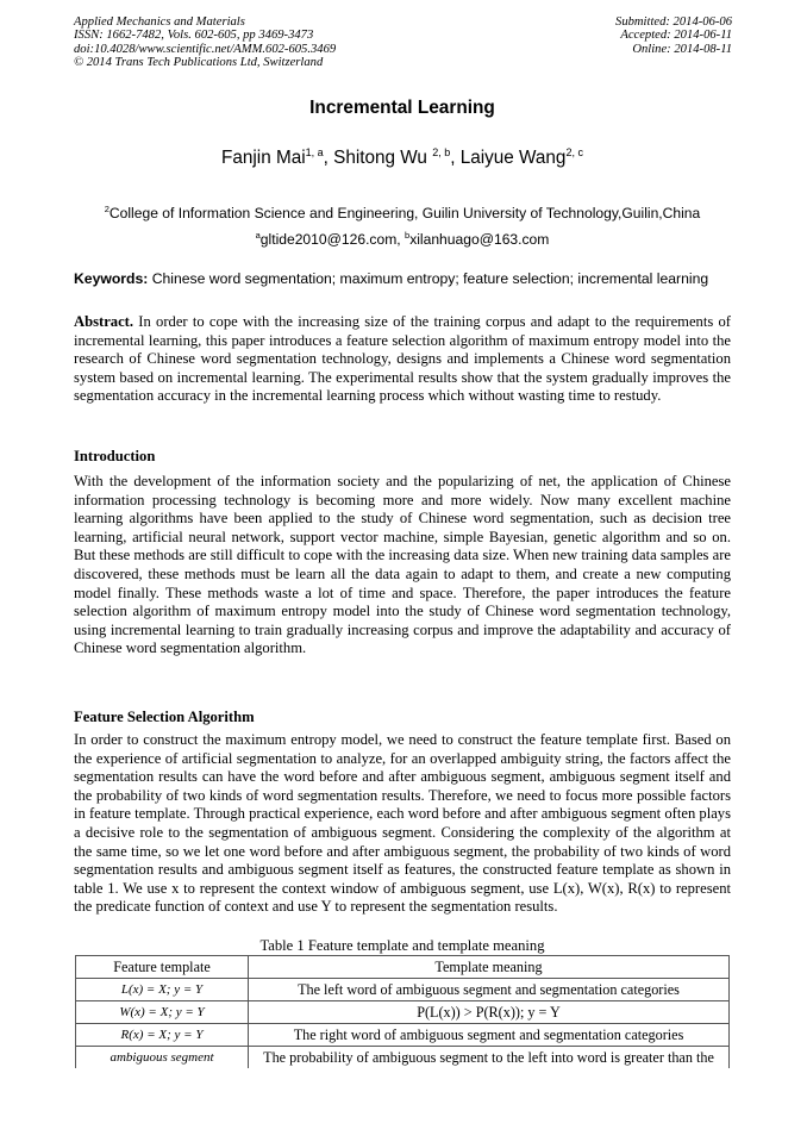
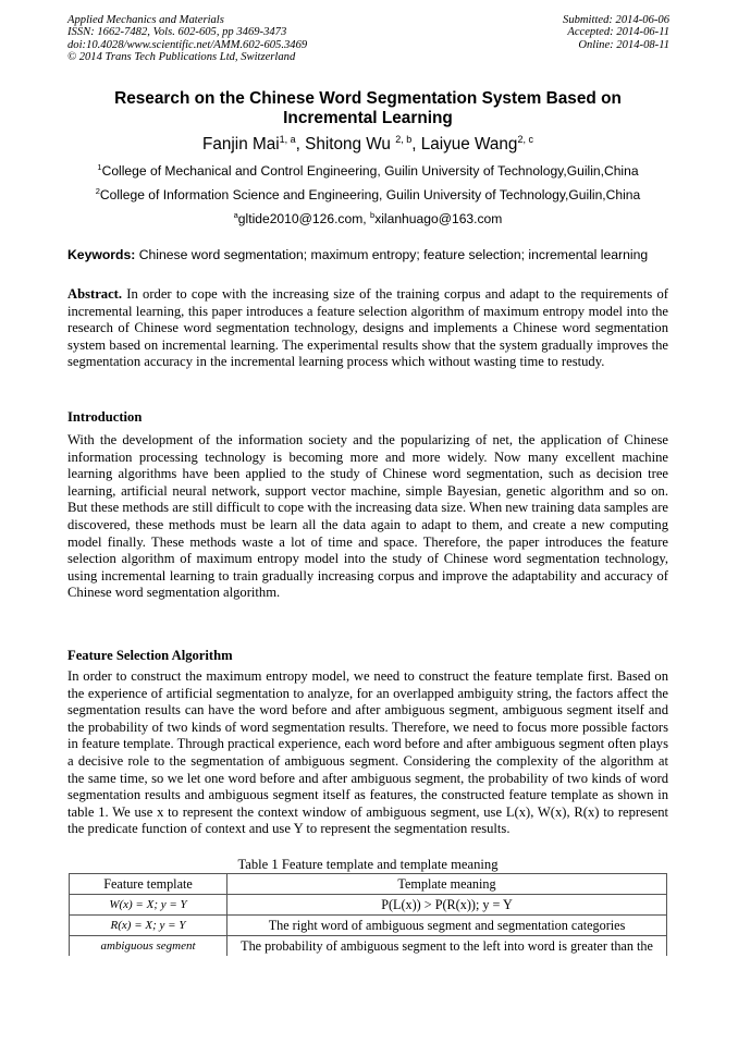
  Applied Mechanics and Materials
  ISSN: 1662-7482, Vols. 602-605, pp 3469-3473
  doi:10.4028/www.scientific.net/AMM.602-605.3469
  © 2014 Trans Tech Publications Ltd, Switzerland
  Submitted: 2014-06-06
  Accepted: 2014-06-11
  Online: 2014-08-11
+ Research on the Chinese Word Segmentation System Based on
  Incremental Learning
  Fanjin Mai1, a, Shitong Wu 2, b, Laiyue Wang2, c
+ 1College of Mechanical and Control Engineering, Guilin University of Technology,Guilin,China
  2College of Information Science and Engineering, Guilin University of Technology,Guilin,China
  agltide2010@126.com, bxilanhuago@163.com
  Keywords: Chinese word segmentation; maximum entropy; feature selection; incremental learning
  Abstract. In order to cope with the increasing size of the training corpus and adapt to the requirements of incremental learning, this paper introduces a feature selection algorithm of maximum entropy model into the research of Chinese word segmentation technology, designs and implements a Chinese word segmentation system based on incremental learning. The experimental results show that the system gradually improves the segmentation accuracy in the incremental learning process which without wasting time to restudy.
  Introduction
  With the development of the information society and the popularizing of net, the application of Chinese information processing technology is becoming more and more widely. Now many excellent machine learning algorithms have been applied to the study of Chinese word segmentation, such as decision tree learning, artificial neural network, support vector machine, simple Bayesian, genetic algorithm and so on. But these methods are still difficult to cope with the increasing data size. When new training data samples are discovered, these methods must be learn all the data again to adapt to them, and create a new computing model finally. These methods waste a lot of time and space. Therefore, the paper introduces the feature selection algorithm of maximum entropy model into the study of Chinese word segmentation technology, using incremental learning to train gradually increasing corpus and improve the adaptability and accuracy of Chinese word segmentation algorithm.
  Feature Selection Algorithm
  In order to construct the maximum entropy model, we need to construct the feature template first. Based on the experience of artificial segmentation to analyze, for an overlapped ambiguity string, the factors affect the segmentation results can have the word before and after ambiguous segment, ambiguous segment itself and the probability of two kinds of word segmentation results. Therefore, we need to focus more possible factors in feature template. Through practical experience, each word before and after ambiguous segment often plays a decisive role to the segmentation of ambiguous segment. Considering the complexity of the algorithm at the same time, so we let one word before and after ambiguous segment, the probability of two kinds of word segmentation results and ambiguous segment itself as features, the constructed feature template as shown in table 1. We use x to represent the context window of ambiguous segment, use L(x), W(x), R(x) to represent the predicate function of context and use Y to represent the segmentation results.
  Table 1 Feature template and template meaning
  Feature template	Template meaning
- L(x) = X; y = Y	The left word of ambiguous segment and segmentation categories
  W(x) = X; y = Y	P(L(x)) > P(R(x)); y = Y
  R(x) = X; y = Y	The right word of ambiguous segment and segmentation categories
  ambiguous segment	The probability of ambiguous segment to the left into word is greater than the
